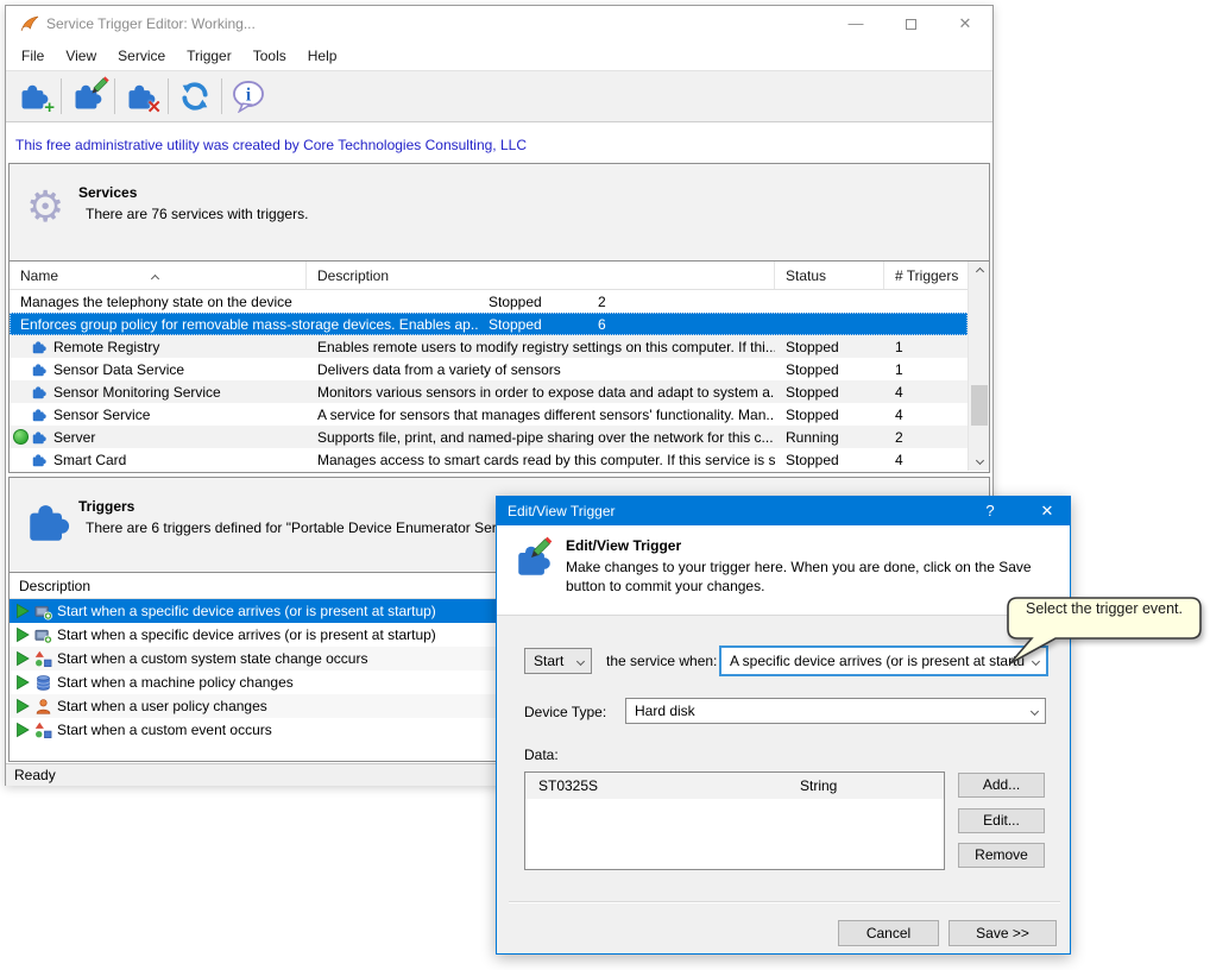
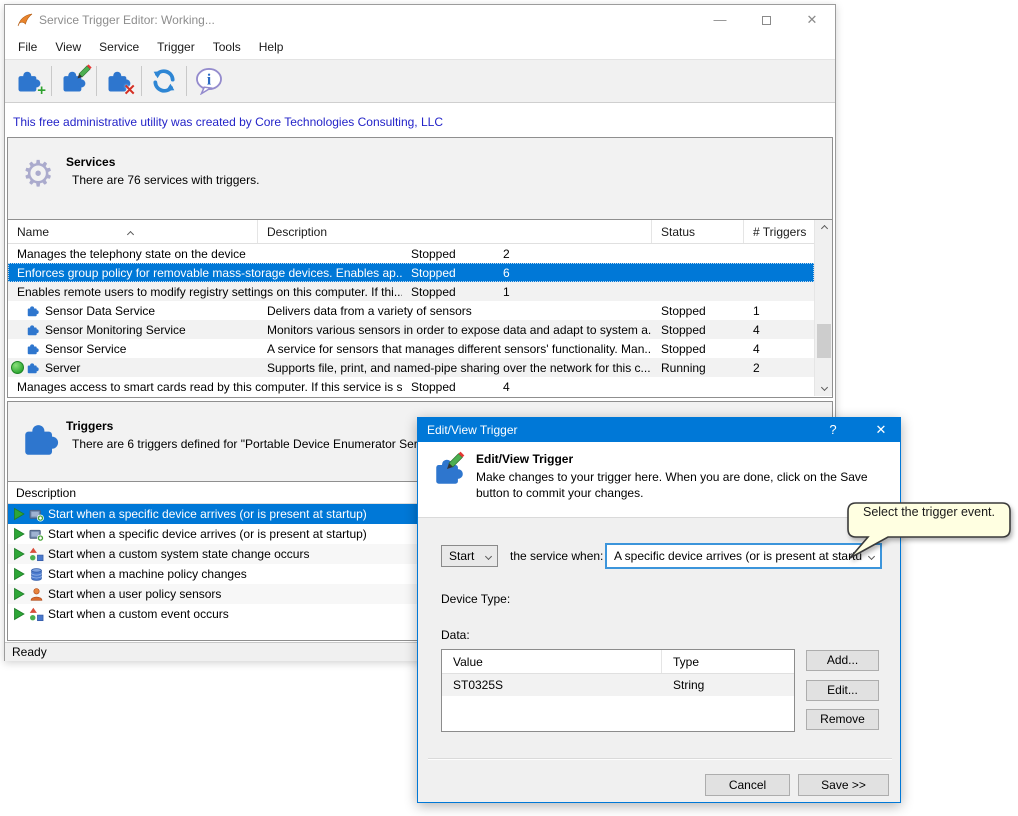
  Service Trigger Editor: Working...
  —
  ✕
  File
  View
  Service
  Trigger
  Tools
  Help
  +
  ✕
  This free administrative utility was created by Core Technologies Consulting, LLC
  ⚙
  Services
  There are 76 services with triggers.
  Name
  Description
  Status
  # Triggers
  Manages the telephony state on the device
  Stopped
  2
  Enforces group policy for removable mass-storage devices. Enables ap..
  Stopped
  6
- Remote Registry
  Enables remote users to modify registry settings on this computer. If thi..
  Stopped
  1
  Sensor Data Service
  Delivers data from a variety of sensors
  Stopped
  1
  Sensor Monitoring Service
  Monitors various sensors in order to expose data and adapt to system a.
  Stopped
  4
  Sensor Service
  A service for sensors that manages different sensors' functionality. Man..
  Stopped
  4
  Server
  Supports file, print, and named-pipe sharing over the network for this c...
  Running
  2
- Smart Card
  Manages access to smart cards read by this computer. If this service is s
  Stopped
  4
  Triggers
  There are 6 triggers defined for "Portable Device Enumerator Ser
  Description
  Start when a specific device arrives (or is present at startup)
  Start when a specific device arrives (or is present at startup)
  Start when a custom system state change occurs
  Start when a machine policy changes
- Start when a user policy changes
+ Start when a user policy sensors
  Start when a custom event occurs
  Ready
  Edit/View Trigger
  ?
  ✕
  Edit/View Trigger
  Make changes to your trigger here. When you are done, click on the Save button to commit your changes.
  Start
  the service when:
  A specific device arrives (or is present at staru
  Device Type:
- Hard disk
  Data:
+ Value
+ Type
  ST0325S
  String
  Add...
  Edit...
  Remove
  Cancel
  Save >>
  Select the trigger event.
